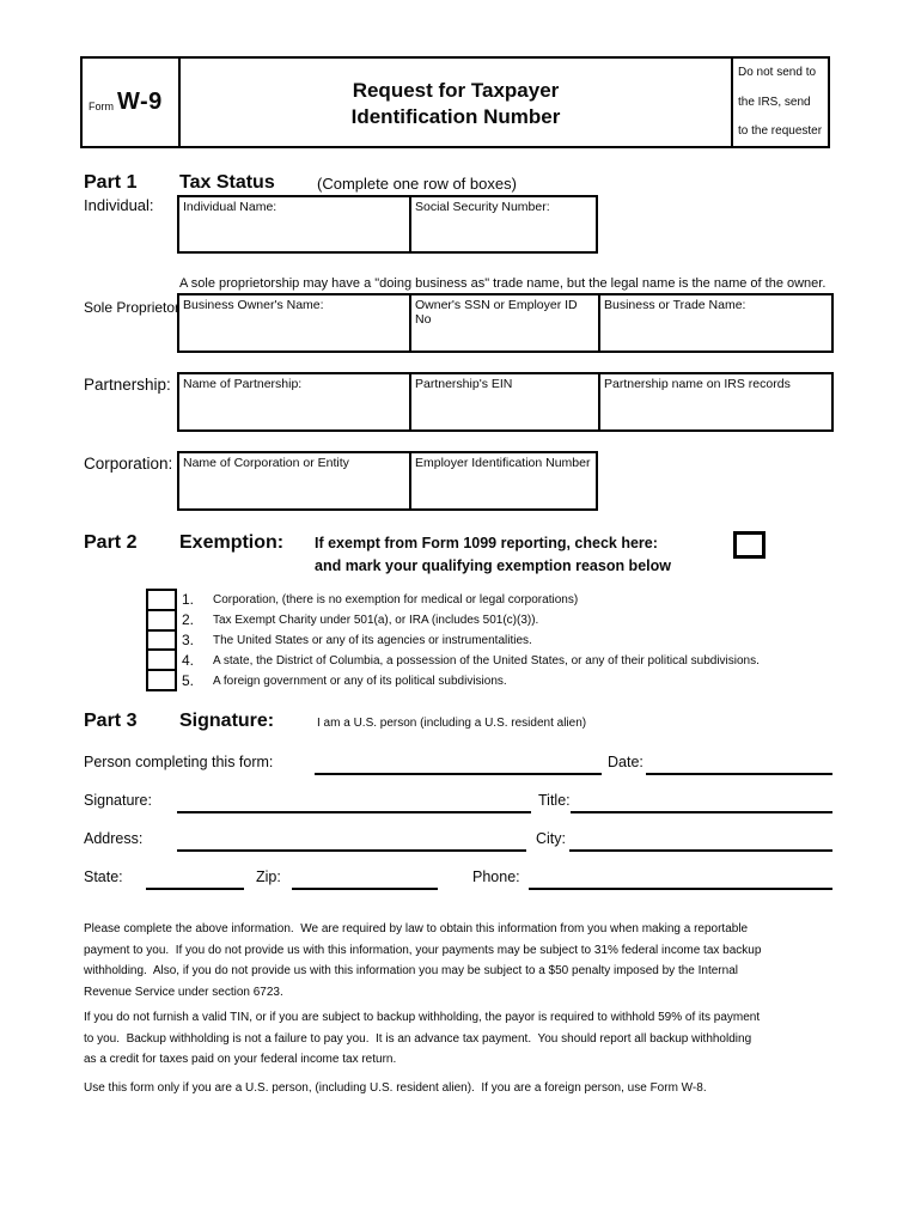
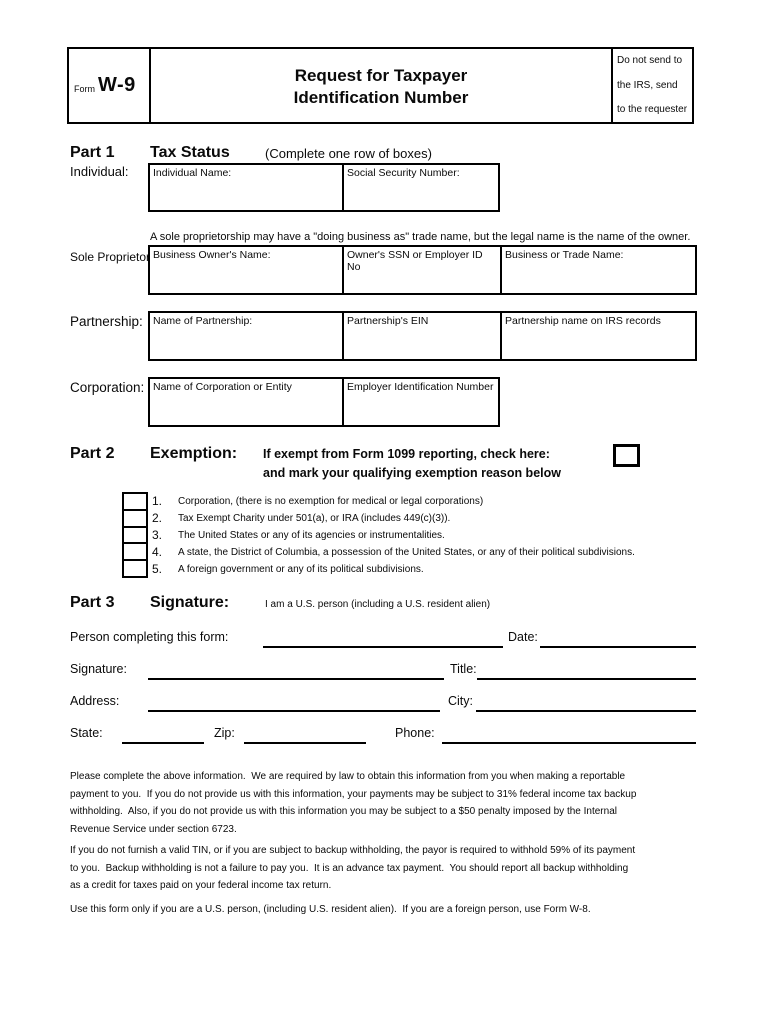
  Form
  W-9
  Request for Taxpayer
  Identification Number
  Do not send to
  the IRS, send
  to the requester
  Part 1
  Tax Status
  (Complete one row of boxes)
  Individual:
  Individual Name:
  Social Security Number:
  A sole proprietorship may have a "doing business as" trade name, but the legal name is the name of the owner.
  Sole Proprieto
  Business Owner's Name:
  Owner's SSN or Employer ID No
  Business or Trade Name:
  Partnership:
  Name of Partnership:
  Partnership's EIN
  Partnership name on IRS records
  Corporation:
  Name of Corporation or Entity
  Employer Identification Number
  Part 2
  Exemption:
  If exempt from Form 1099 reporting, check here:
  and mark your qualifying exemption reason below
  1.
  Corporation, (there is no exemption for medical or legal corporations)
  2.
- Tax Exempt Charity under 501(a), or IRA (includes 501(c)(3)).
+ Tax Exempt Charity under 501(a), or IRA (includes 449(c)(3)).
  3.
  The United States or any of its agencies or instrumentalities.
  4.
  A state, the District of Columbia, a possession of the United States, or any of their political subdivisions.
  5.
  A foreign government or any of its political subdivisions.
  Part 3
  Signature:
  I am a U.S. person (including a U.S. resident alien)
  Person completing this form:
  Date:
  Signature:
  Title:
  Address:
  City:
  State:
  Zip:
  Phone:
  Please complete the above information. We are required by law to obtain this information from you when making a reportable
  payment to you. If you do not provide us with this information, your payments may be subject to 31% federal income tax backup
  withholding. Also, if you do not provide us with this information you may be subject to a $50 penalty imposed by the Internal
  Revenue Service under section 6723.
  If you do not furnish a valid TIN, or if you are subject to backup withholding, the payor is required to withhold 59% of its payment
  to you. Backup withholding is not a failure to pay you. It is an advance tax payment. You should report all backup withholding
  as a credit for taxes paid on your federal income tax return.
  Use this form only if you are a U.S. person, (including U.S. resident alien). If you are a foreign person, use Form W-8.
